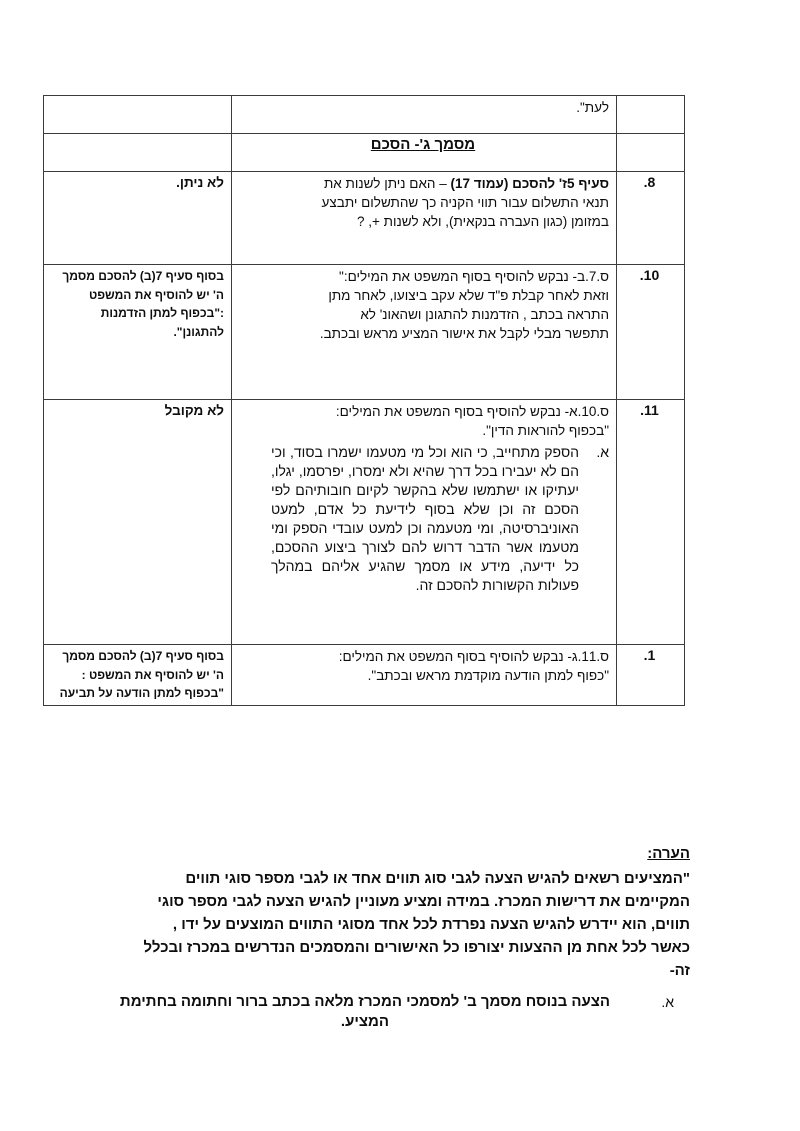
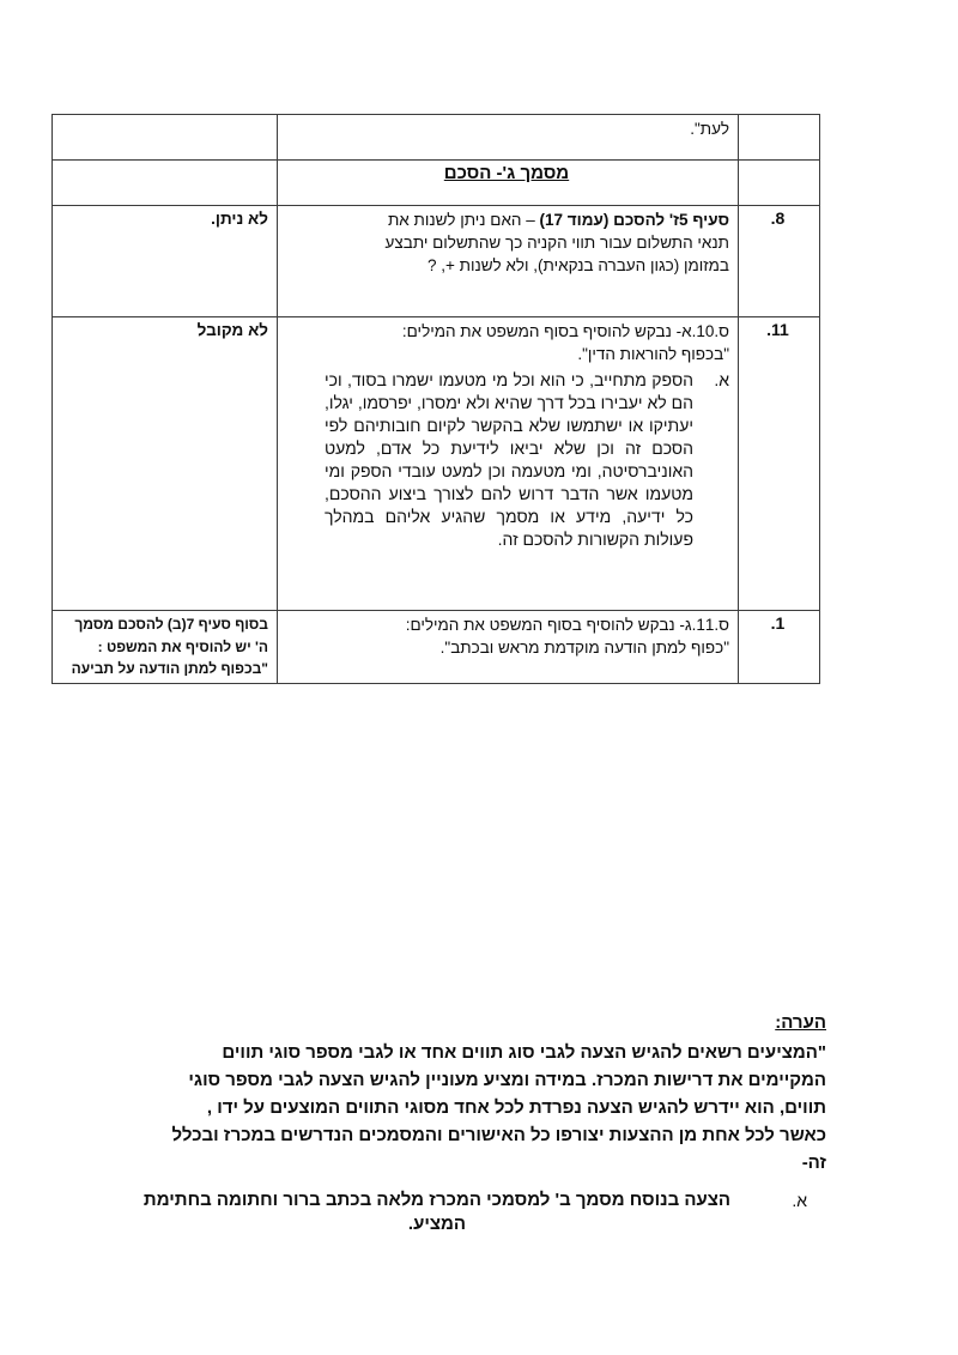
  	לעת".
  	מסמך ג'- הסכם
  8.	סעיף 5ז' להסכם (עמוד 17) – האם ניתן לשנות את תנאי התשלום עבור תווי הקניה כך שהתשלום יתבצע במזומן (כגון העברה בנקאית), ולא לשנות +, ?	לא ניתן.
- 10.	ס.7.ב- נבקש להוסיף בסוף המשפט את המילים:" וזאת לאחר קבלת פ"ד שלא עקב ביצועו, לאחר מתן התראה בכתב , הזדמנות להתגונן ושהאונ' לא תתפשר מבלי לקבל את אישור המציע מראש ובכתב.	בסוף סעיף 7(ב) להסכם מסמך ה' יש להוסיף את המשפט :"בכפוף למתן הזדמנות להתגונן".
- 11.	ס.10.א- נבקש להוסיף בסוף המשפט את המילים: "בכפוף להוראות הדין". א. הספק מתחייב, כי הוא וכל מי מטעמו ישמרו בסוד, וכי הם לא יעבירו בכל דרך שהיא ולא ימסרו, יפרסמו, יגלו, יעתיקו או ישתמשו שלא בהקשר לקיום חובותיהם לפי הסכם זה וכן שלא בסוף לידיעת כל אדם, למעט האוניברסיטה, ומי מטעמה וכן למעט עובדי הספק ומי מטעמו אשר הדבר דרוש להם לצורך ביצוע ההסכם, כל ידיעה, מידע או מסמך שהגיע אליהם במהלך פעולות הקשורות להסכם זה.	לא מקובל
+ 11.	ס.10.א- נבקש להוסיף בסוף המשפט את המילים: "בכפוף להוראות הדין". א. הספק מתחייב, כי הוא וכל מי מטעמו ישמרו בסוד, וכי הם לא יעבירו בכל דרך שהיא ולא ימסרו, יפרסמו, יגלו, יעתיקו או ישתמשו שלא בהקשר לקיום חובותיהם לפי הסכם זה וכן שלא יביאו לידיעת כל אדם, למעט האוניברסיטה, ומי מטעמה וכן למעט עובדי הספק ומי מטעמו אשר הדבר דרוש להם לצורך ביצוע ההסכם, כל ידיעה, מידע או מסמך שהגיע אליהם במהלך פעולות הקשורות להסכם זה.	לא מקובל
  1.	ס.11.ג- נבקש להוסיף בסוף המשפט את המילים: "כפוף למתן הודעה מוקדמת מראש ובכתב".	בסוף סעיף 7(ב) להסכם מסמך ה' יש להוסיף את המשפט : "בכפוף למתן הודעה על תביעה
  הערה:
  "המציעים רשאים להגיש הצעה לגבי סוג תווים אחד או לגבי מספר סוגי תווים
  המקיימים את דרישות המכרז. במידה ומציע מעוניין להגיש הצעה לגבי מספר סוגי
  תווים, הוא יידרש להגיש הצעה נפרדת לכל אחד מסוגי התווים המוצעים על ידו ,
  כאשר לכל אחת מן ההצעות יצורפו כל האישורים והמסמכים הנדרשים במכרז ובכלל
  זה-
  א.
  הצעה בנוסח מסמך ב' למסמכי המכרז מלאה בכתב ברור וחתומה בחתימת
  המציע.
